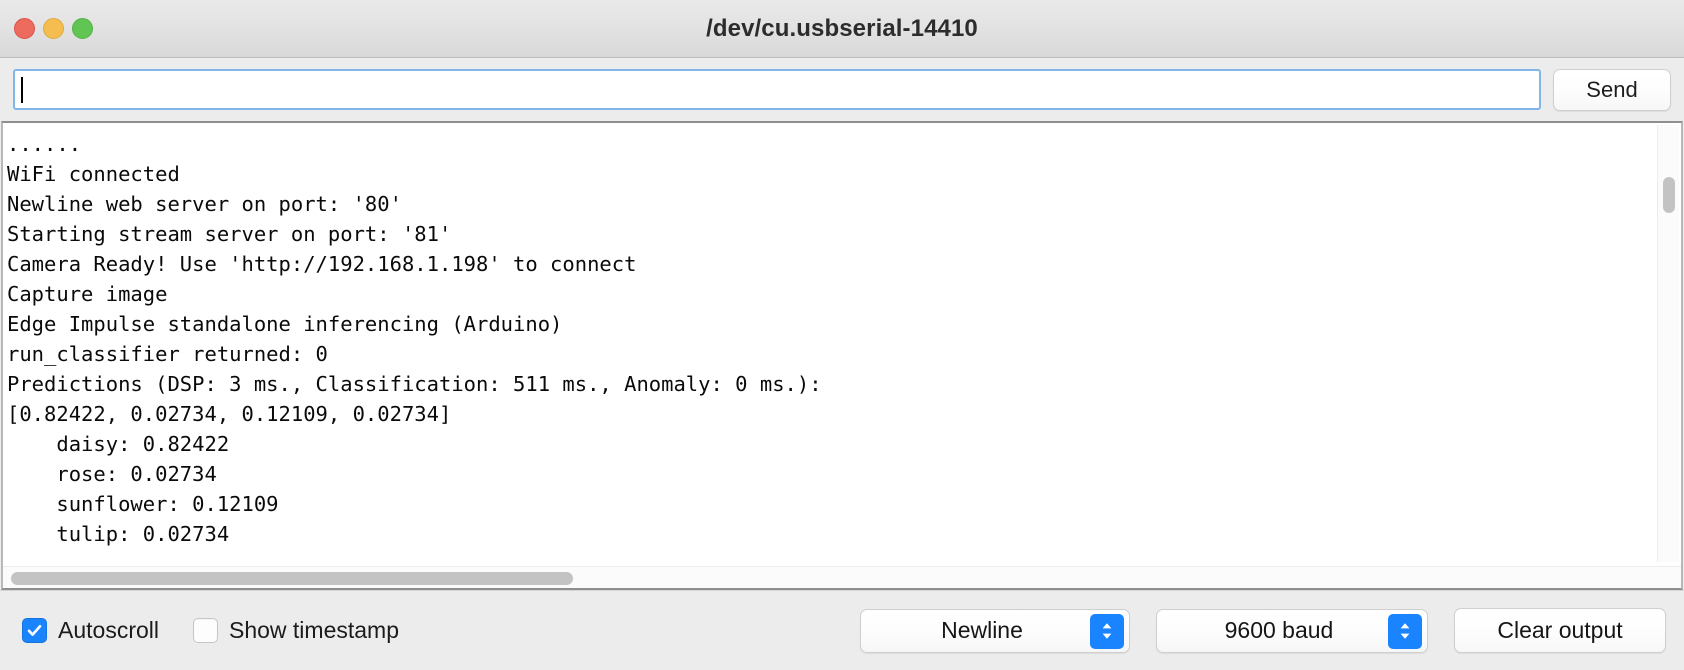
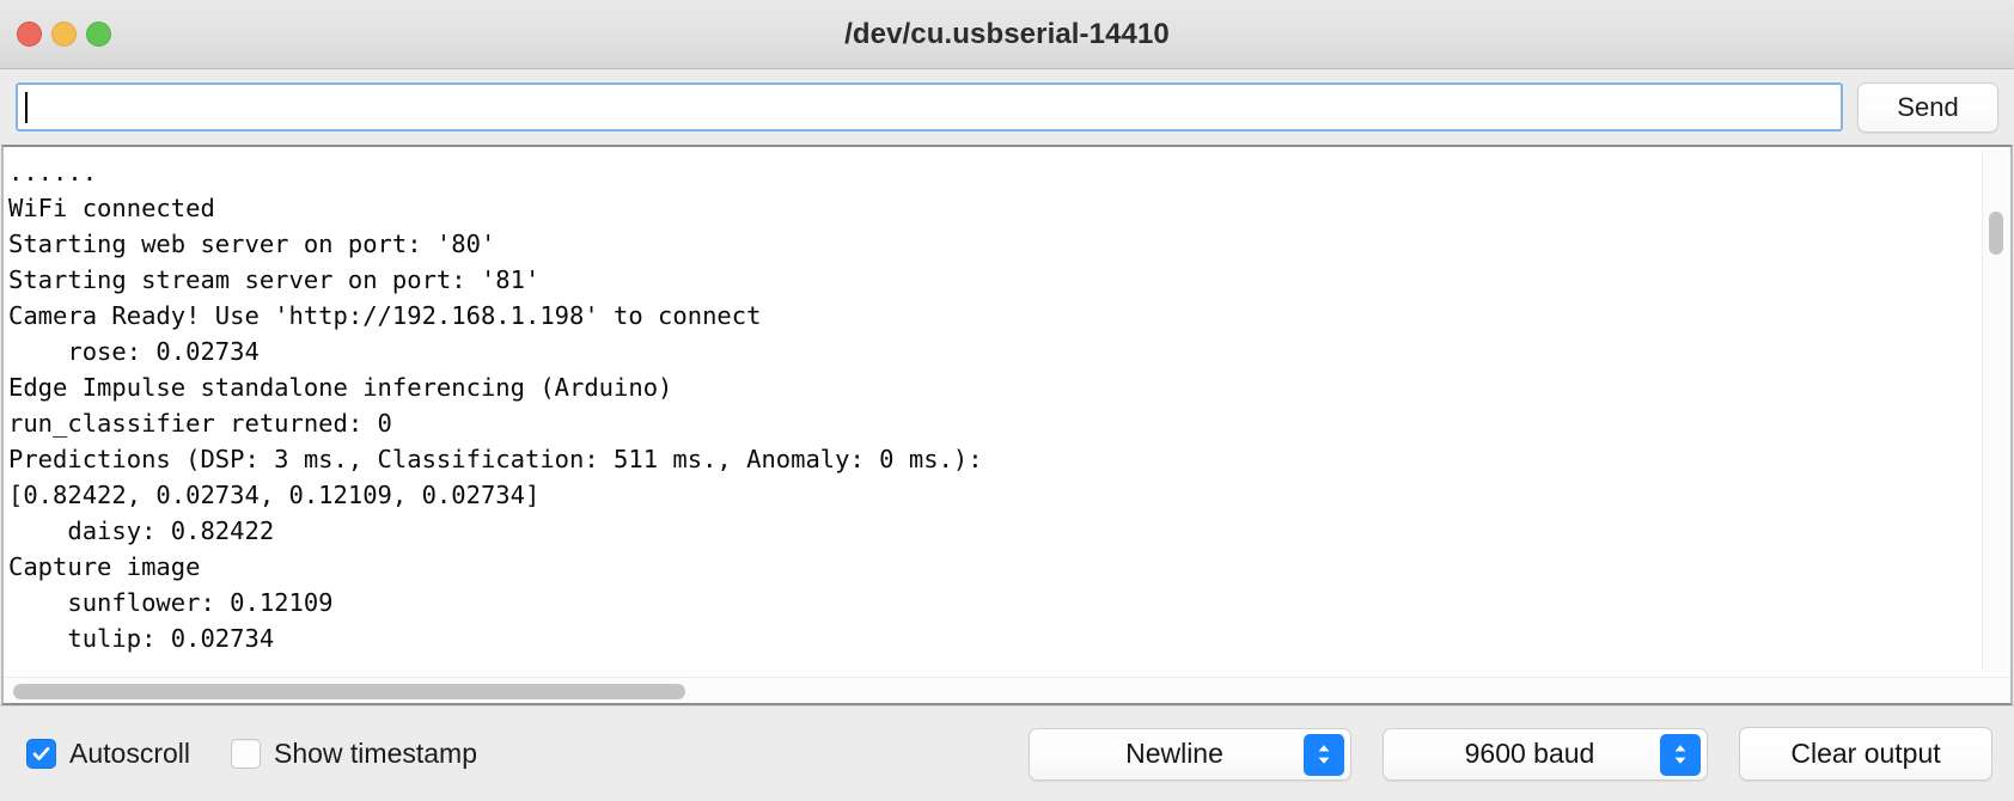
  /dev/cu.usbserial-14410
  Send
  ......
  WiFi connected
- Newline web server on port: '80'
+ Starting web server on port: '80'
  Starting stream server on port: '81'
  Camera Ready! Use 'http://192.168.1.198' to connect
- Capture image
+ rose: 0.02734
  Edge Impulse standalone inferencing (Arduino)
  run_classifier returned: 0
  Predictions (DSP: 3 ms., Classification: 511 ms., Anomaly: 0 ms.):
  [0.82422, 0.02734, 0.12109, 0.02734]
  daisy: 0.82422
- rose: 0.02734
+ Capture image
  sunflower: 0.12109
  tulip: 0.02734
  Autoscroll
  Show timestamp
  Newline
  9600 baud
  Clear output
